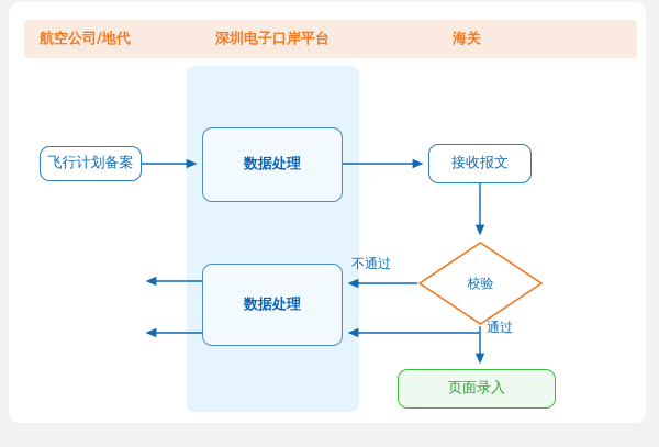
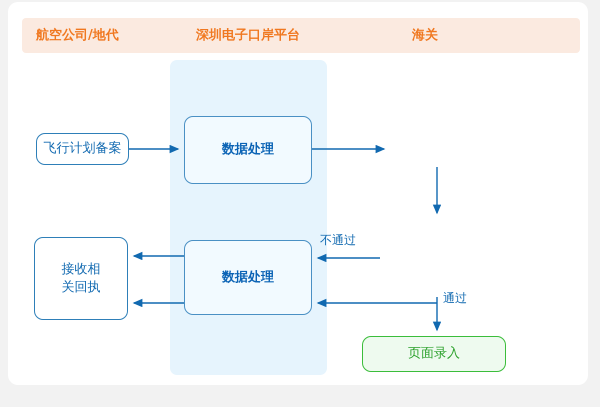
  航空公司/地代
  深圳电子口岸平台
  海关
  飞行计划备案
  数据处理
- 接收报文
- 校验
  页面录入
  数据处理
+ 接收相
+ 关回执
  不通过
  通过
